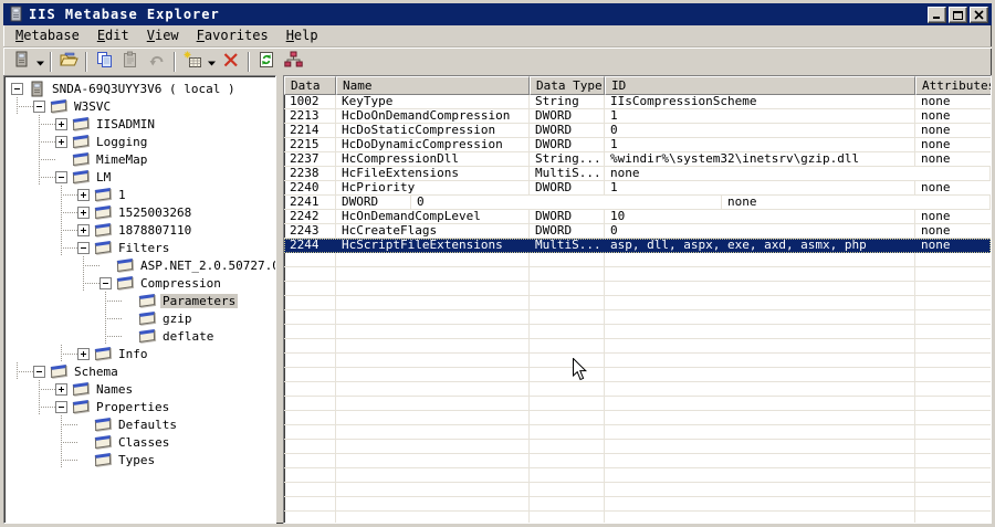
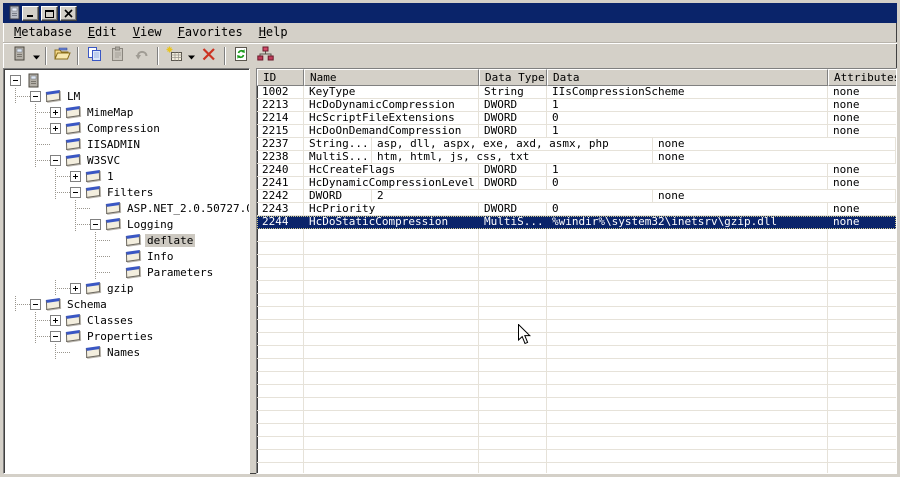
- IIS Metabase Explorer
  Metabase
  Edit
  View
  Favorites
  Help
- SNDA-69Q3UYY3V6 ( local )
- W3SVC
+ LM
- IISADMIN
+ MimeMap
- Logging
+ Compression
- MimeMap
+ IISADMIN
- LM
+ W3SVC
  1
- 1525003268
- 1878807110
  Filters
  ASP.NET_2.0.50727.
- Compression
+ Logging
- Parameters
+ deflate
- gzip
+ Info
- deflate
+ Parameters
- Info
+ gzip
  Schema
- Names
+ Classes
  Properties
- Defaults
- Classes
+ Names
- Types
- Data
+ ID
  Name
  Data Type
- ID
+ Data
  Attribute
  1002
  KeyType
  String
  IIsCompressionScheme
  none
  2213
- HcDoOnDemandCompression
+ HcDoDynamicCompression
  DWORD
  1
  none
  2214
- HcDoStaticCompression
+ HcScriptFileExtensions
  DWORD
  0
  none
  2215
- HcDoDynamicCompression
+ HcDoOnDemandCompression
  DWORD
  1
  none
  2237
- HcCompressionDll
  String...
- %windir%\system32\inetsrv\gzip.dll
+ asp, dll, aspx, exe, axd, asmx, php
  none
  2238
- HcFileExtensions
  MultiS...
+ htm, html, js, css, txt
  none
  2240
- HcPriority
+ HcCreateFlags
  DWORD
  1
  none
  2241
+ HcDynamicCompressionLevel
  DWORD
  0
  none
  2242
- HcOnDemandCompLevel
  DWORD
- 10
+ 2
  none
  2243
- HcCreateFlags
+ HcPriority
  DWORD
  0
  none
  2244
- HcScriptFileExtensions
+ HcDoStaticCompression
  MultiS...
- asp, dll, aspx, exe, axd, asmx, php
+ %windir%\system32\inetsrv\gzip.dll
  none
